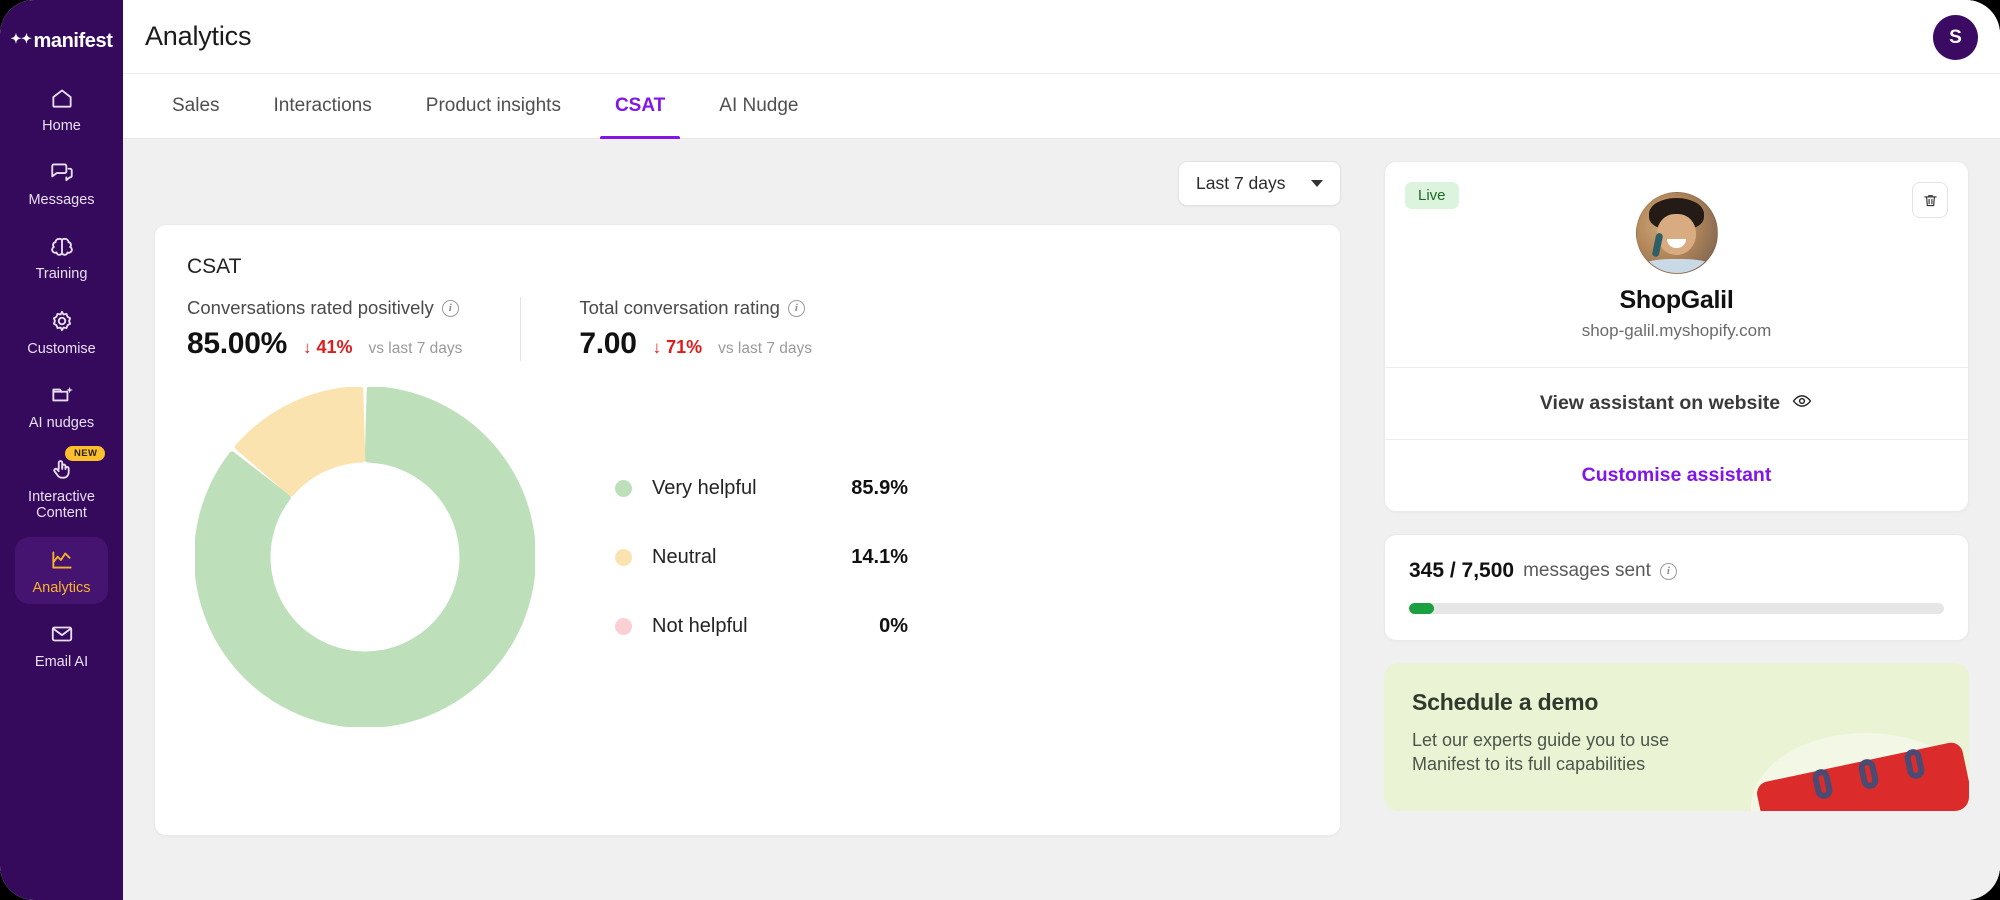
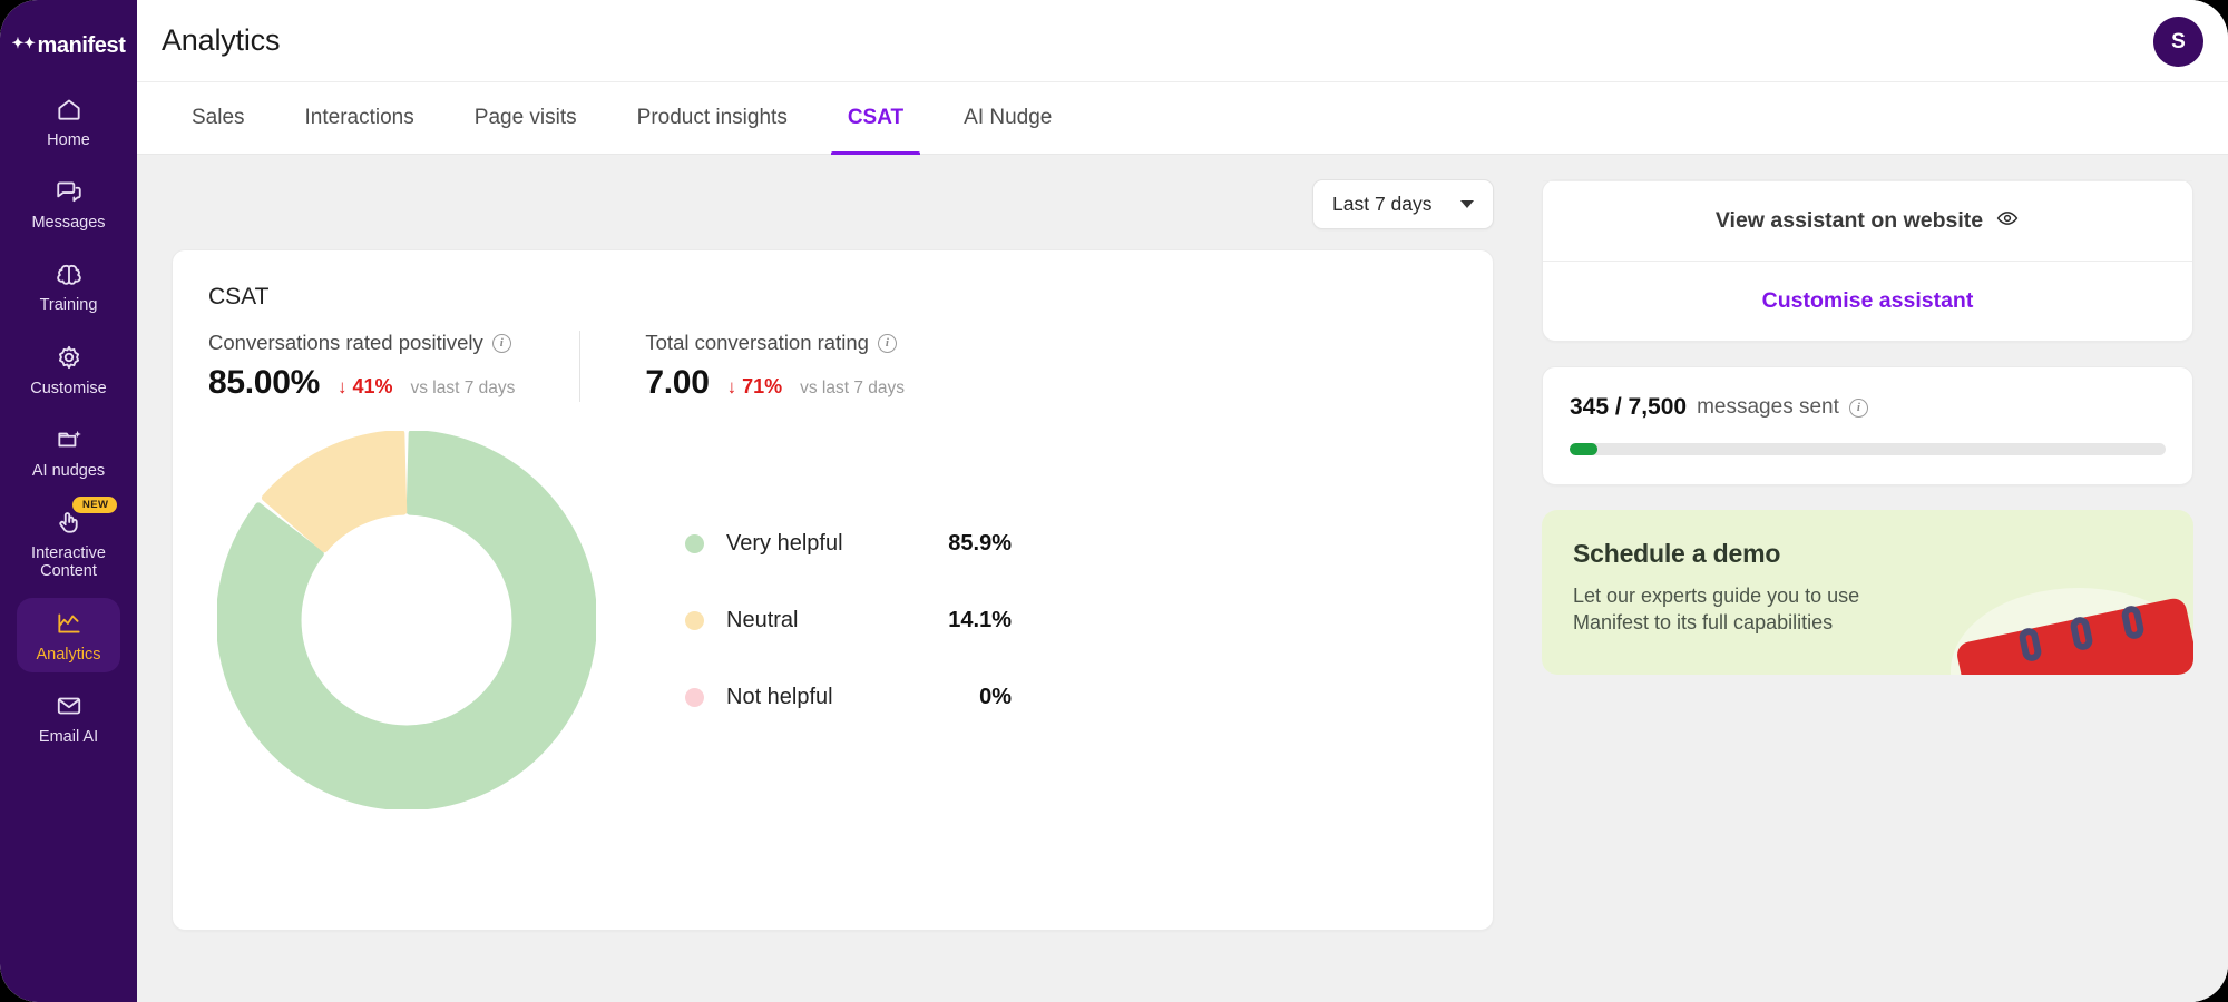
  ✦✦
  manifest
  Home
  Messages
  Training
  Customise
  AI nudges
  NEW
  Interactive Content
  Analytics
  Email AI
  Analytics
  S
  Sales
  Interactions
+ Page visits
  Product insights
  CSAT
  AI Nudge
  Last 7 days
  CSAT
  Conversations rated positively
  i
  85.00%
  ↓
  41%
  vs last 7 days
  Total conversation rating
  i
  7.00
  ↓
  71%
  vs last 7 days
  Very helpful
  85.9%
  Neutral
  14.1%
  Not helpful
  0%
- Live
- ShopGalil
- shop-galil.myshopify.com
  View assistant on website
  Customise assistant
  345 / 7,500
  messages sent
  i
  Schedule a demo
  Let our experts guide you to use Manifest to its full capabilities
